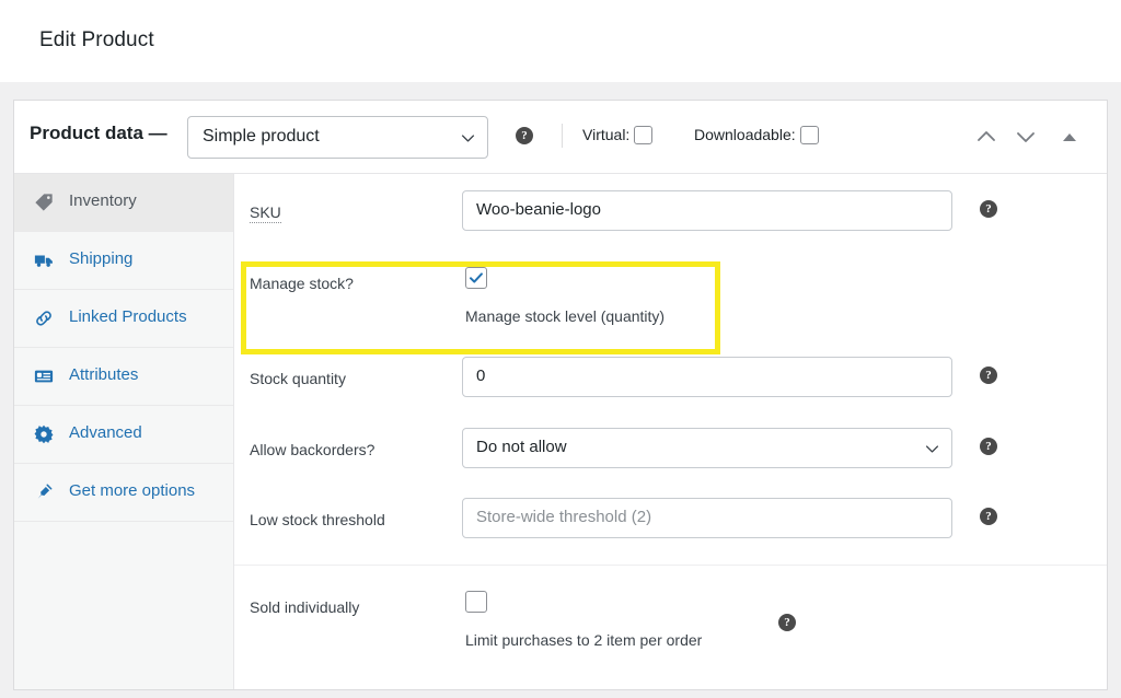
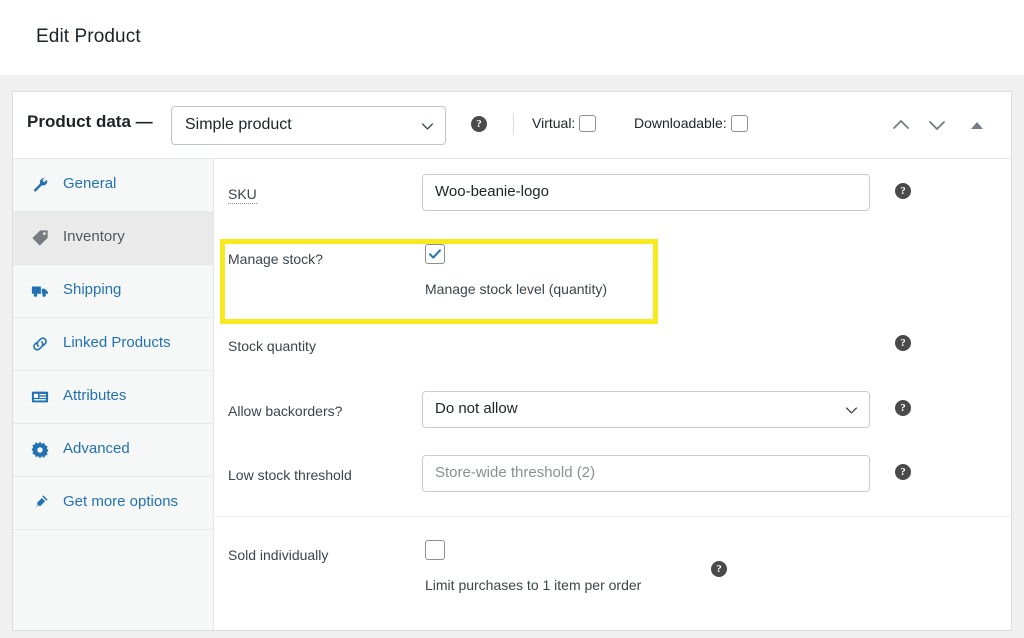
  Edit Product
  Product data —
  Simple product
  ?
  Virtual:
  Downloadable:
+ General
  Inventory
  Shipping
  Linked Products
  Attributes
  Advanced
  Get more options
  SKU
  Woo-beanie-logo
  ?
  Manage stock?
  Manage stock level (quantity)
  Stock quantity
- 0
  ?
  Allow backorders?
  Do not allow
  ?
  Low stock threshold
  Store-wide threshold (2)
  ?
  Sold individually
- Limit purchases to 2 item per order
+ Limit purchases to 1 item per order
  ?
